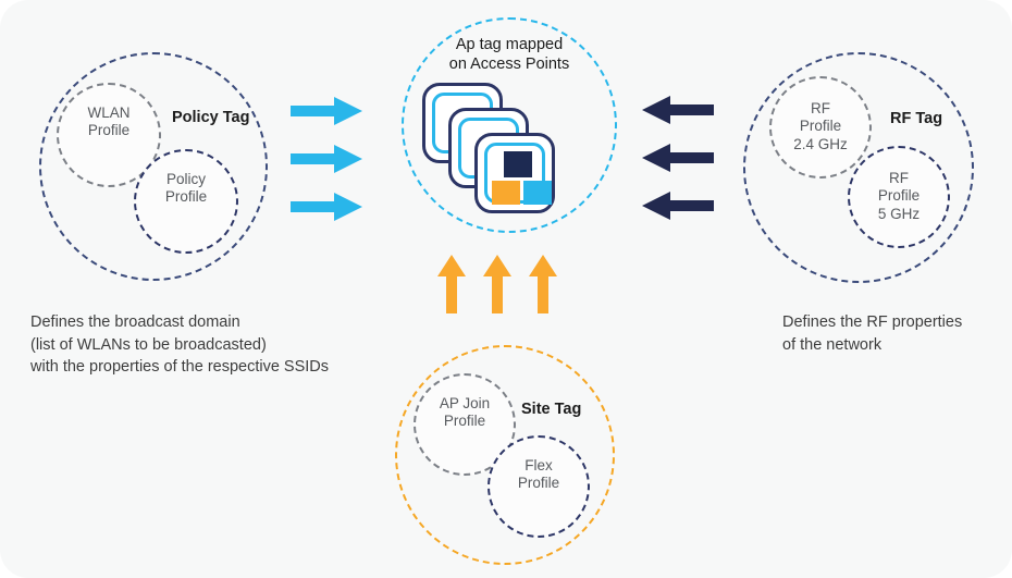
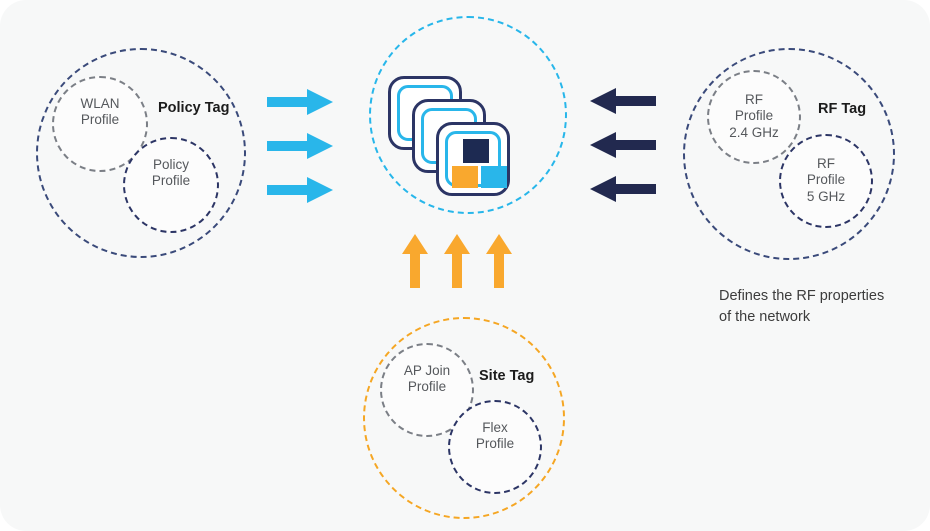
  WLAN
  Profile
  Policy
  Profile
  Policy Tag
- Defines the broadcast domain
- (list of WLANs to be broadcasted)
- with the properties of the respective SSIDs
- Ap tag mapped
- on Access Points
  RF
  Profile
  2.4 GHz
  RF
  Profile
  5 GHz
  RF Tag
  Defines the RF properties
  of the network
  AP Join
  Profile
  Flex
  Profile
  Site Tag
